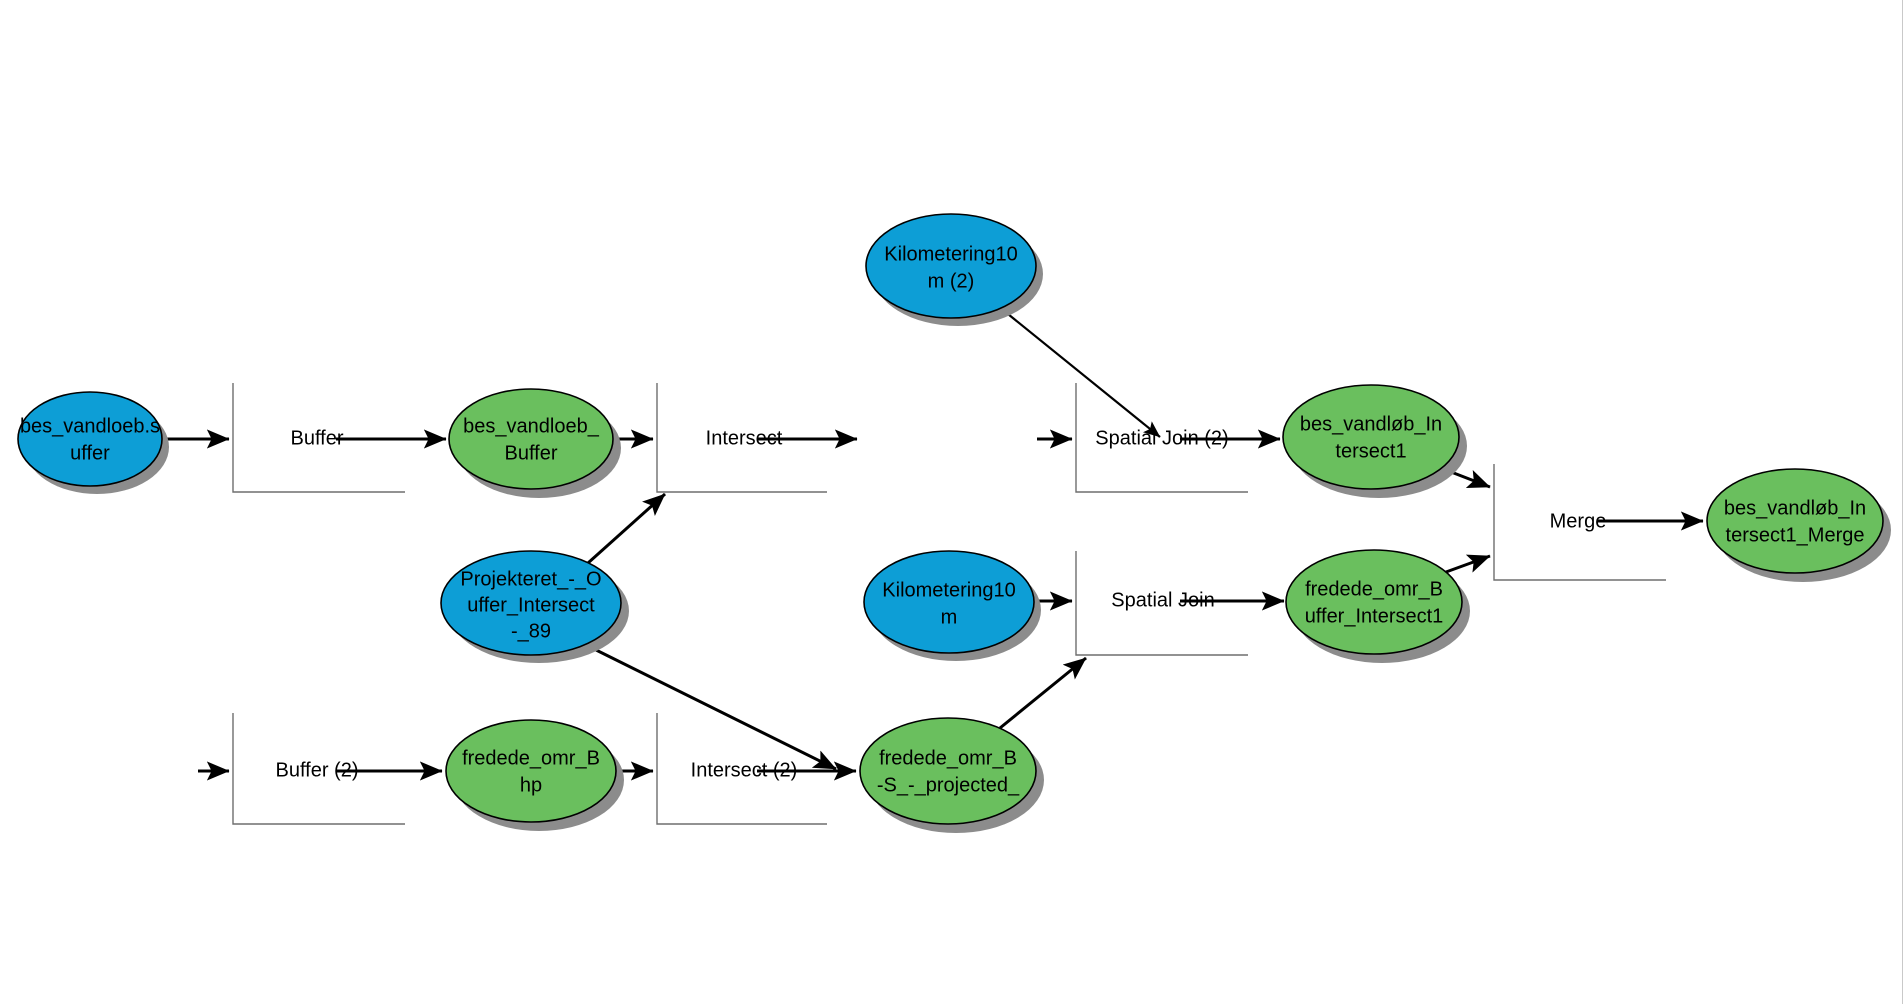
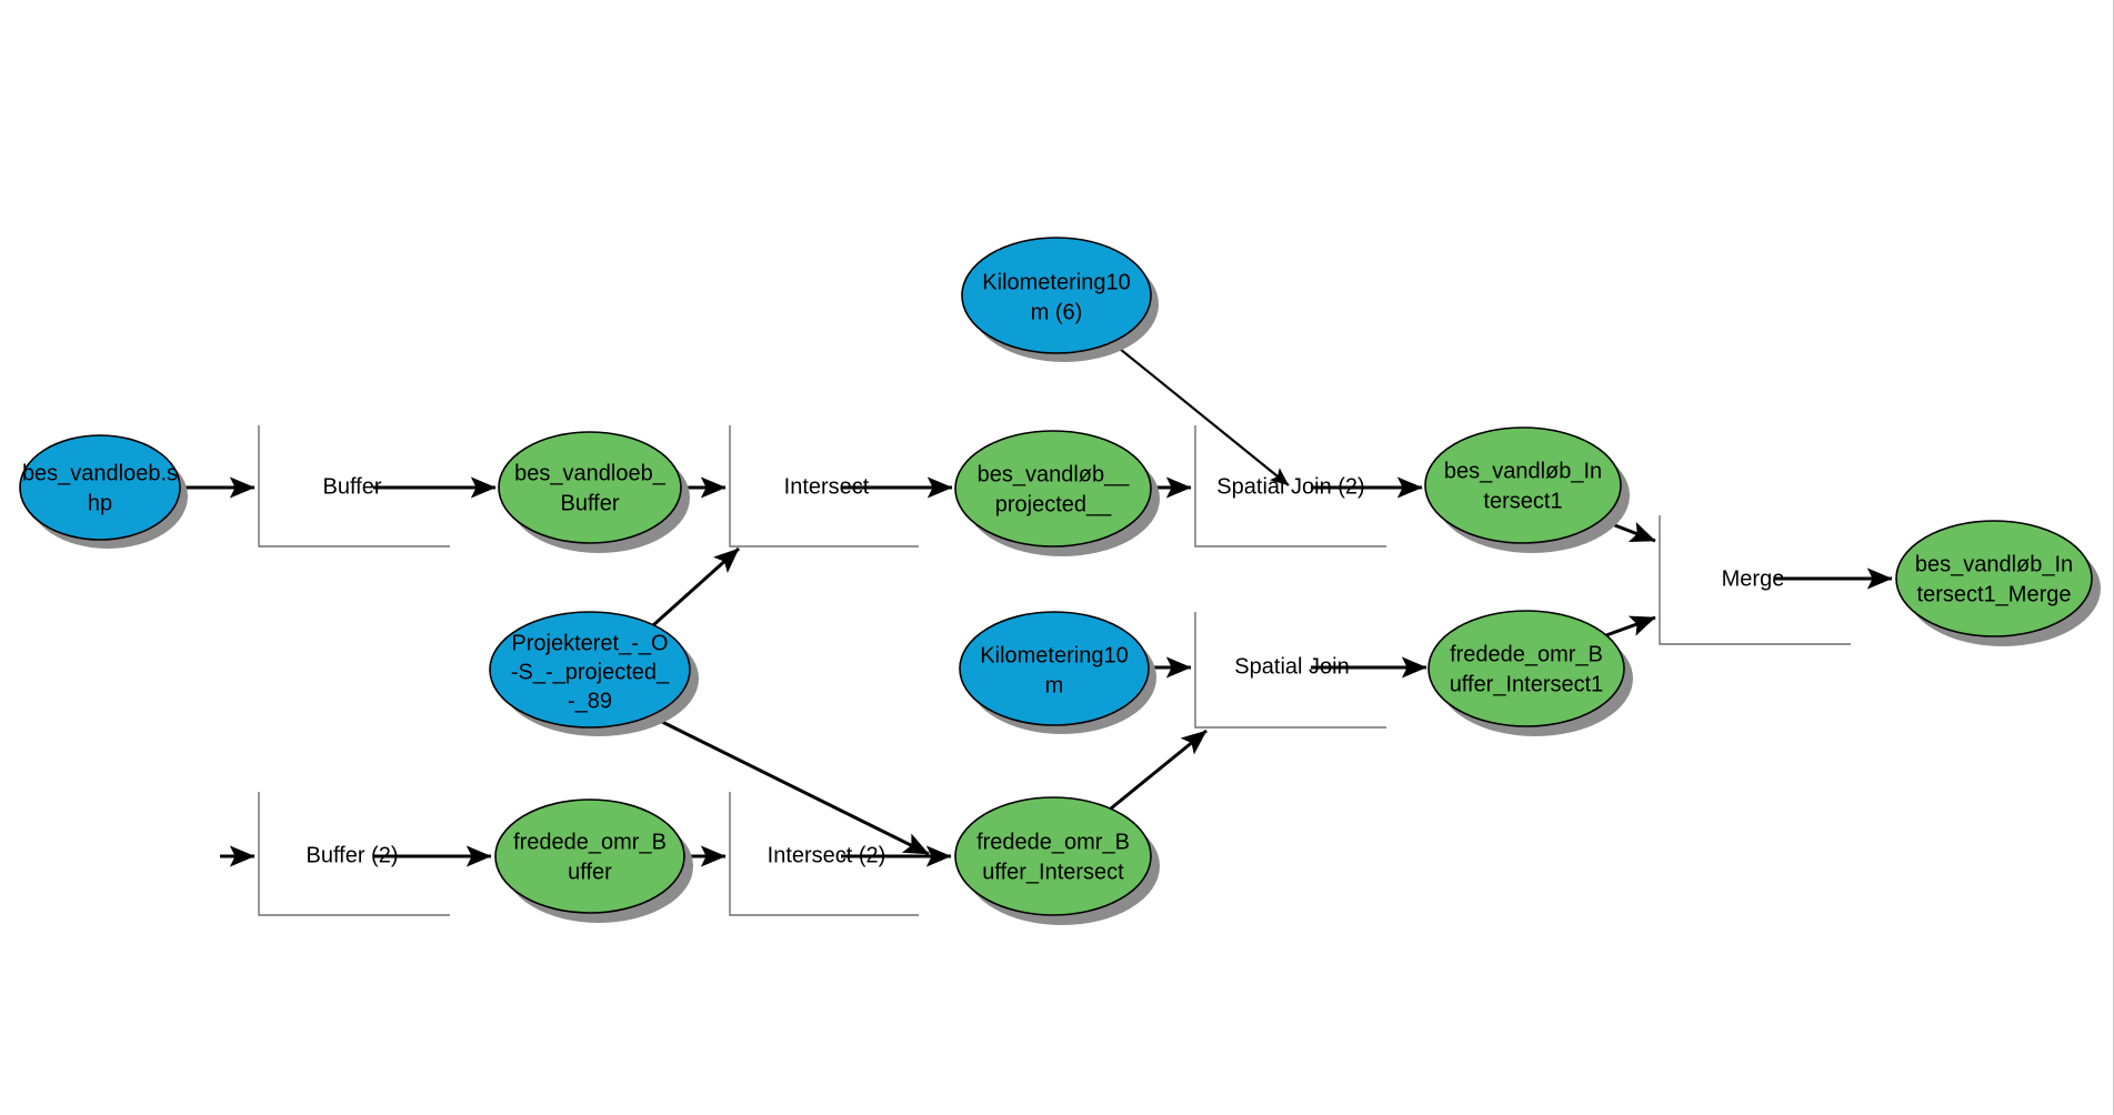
  Buffer
  Intersect
  Spatial Join (2)
  Merge
  Spatial Join
  Buffer (2)
  Intersect (2)
  bes_vandloeb.s
- uffer
+ hp
  bes_vandloeb_
  Buffer
+ bes_vandløb__
+ projected__
  Kilometering10
- m (2)
+ m (6)
  bes_vandløb_In
  tersect1
  Projekteret_-_O
- uffer_Intersect
+ -S_-_projected_
  -_89
  Kilometering10
  m
  fredede_omr_B
  uffer_Intersect1
  fredede_omr_B
- hp
+ uffer
  fredede_omr_B
- -S_-_projected_
+ uffer_Intersect
  bes_vandløb_In
  tersect1_Merge
